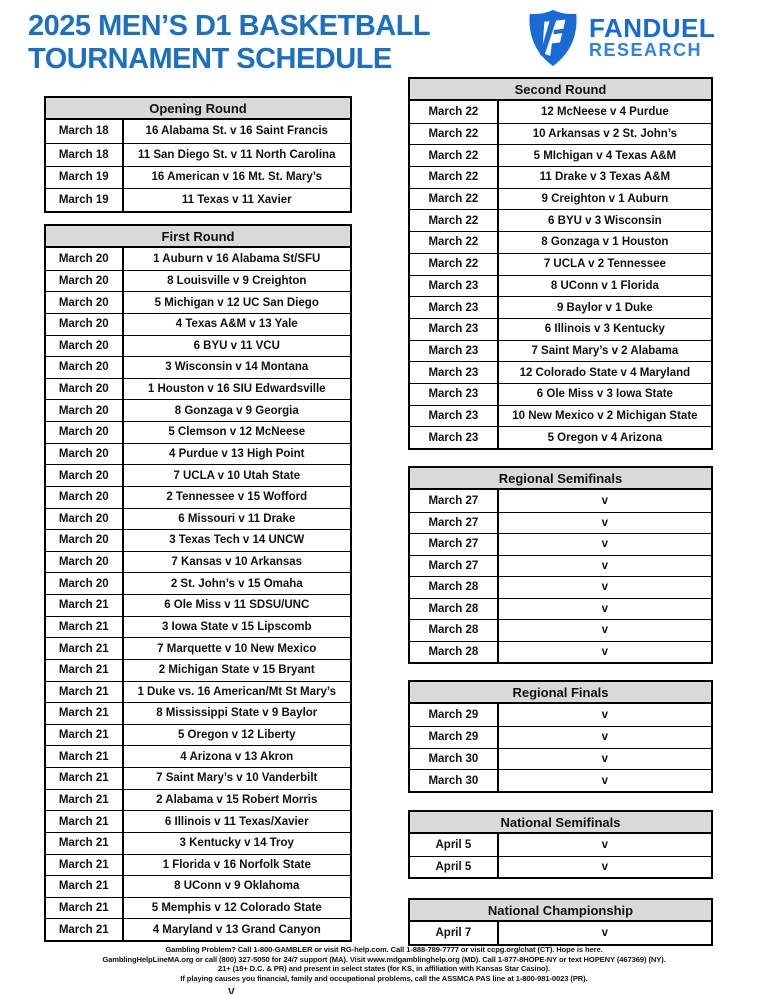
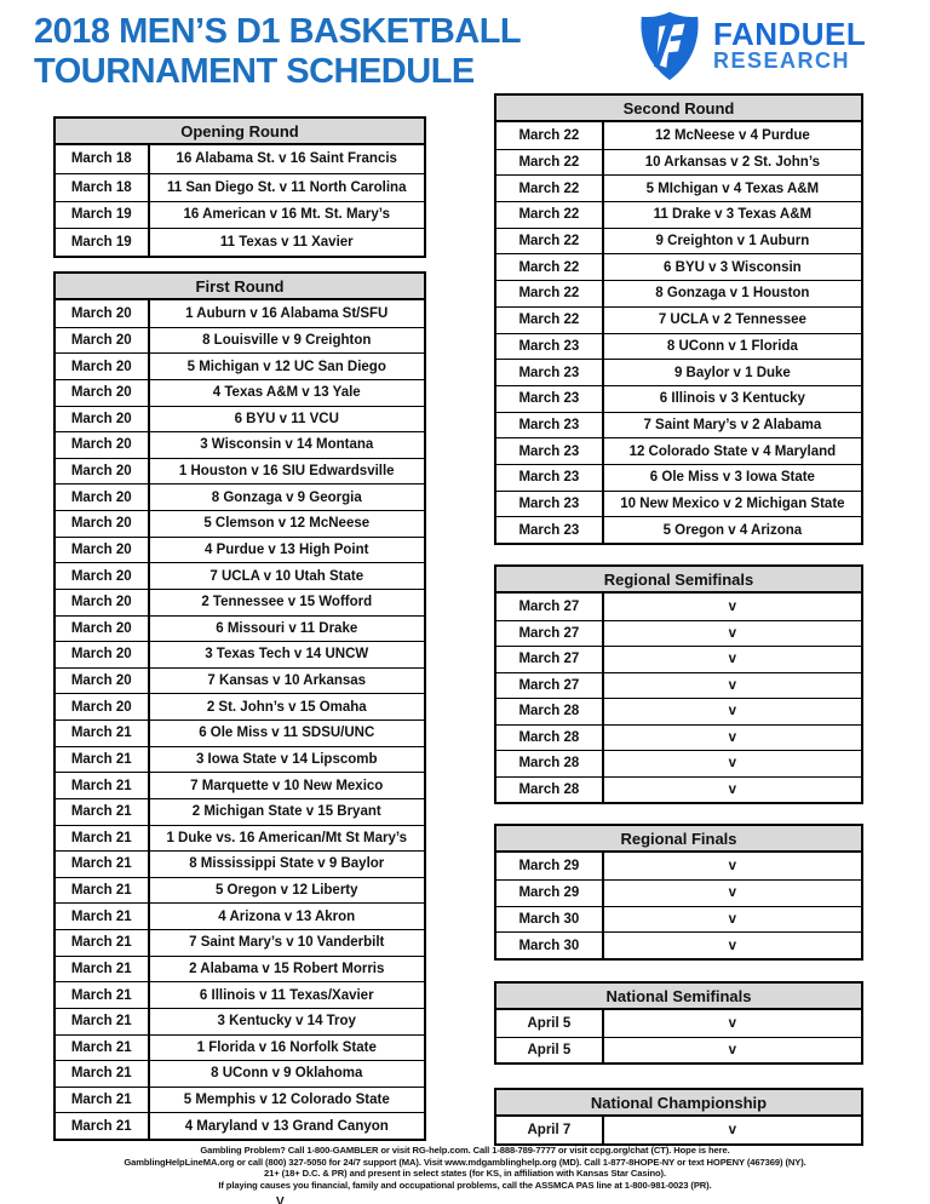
- 2025 MEN’S D1 BASKETBALL
+ 2018 MEN’S D1 BASKETBALL
  TOURNAMENT SCHEDULE
  FANDUEL
  RESEARCH
  Opening Round
  March 18
  16 Alabama St. v 16 Saint Francis
  March 18
  11 San Diego St. v 11 North Carolina
  March 19
  16 American v 16 Mt. St. Mary’s
  March 19
  11 Texas v 11 Xavier
  First Round
  March 20
  1 Auburn v 16 Alabama St/SFU
  March 20
  8 Louisville v 9 Creighton
  March 20
  5 Michigan v 12 UC San Diego
  March 20
  4 Texas A&M v 13 Yale
  March 20
  6 BYU v 11 VCU
  March 20
  3 Wisconsin v 14 Montana
  March 20
  1 Houston v 16 SIU Edwardsville
  March 20
  8 Gonzaga v 9 Georgia
  March 20
  5 Clemson v 12 McNeese
  March 20
  4 Purdue v 13 High Point
  March 20
  7 UCLA v 10 Utah State
  March 20
  2 Tennessee v 15 Wofford
  March 20
  6 Missouri v 11 Drake
  March 20
  3 Texas Tech v 14 UNCW
  March 20
  7 Kansas v 10 Arkansas
  March 20
  2 St. John’s v 15 Omaha
  March 21
  6 Ole Miss v 11 SDSU/UNC
  March 21
- 3 Iowa State v 15 Lipscomb
+ 3 Iowa State v 14 Lipscomb
  March 21
  7 Marquette v 10 New Mexico
  March 21
  2 Michigan State v 15 Bryant
  March 21
  1 Duke vs. 16 American/Mt St Mary’s
  March 21
  8 Mississippi State v 9 Baylor
  March 21
  5 Oregon v 12 Liberty
  March 21
  4 Arizona v 13 Akron
  March 21
  7 Saint Mary’s v 10 Vanderbilt
  March 21
  2 Alabama v 15 Robert Morris
  March 21
  6 Illinois v 11 Texas/Xavier
  March 21
  3 Kentucky v 14 Troy
  March 21
  1 Florida v 16 Norfolk State
  March 21
  8 UConn v 9 Oklahoma
  March 21
  5 Memphis v 12 Colorado State
  March 21
  4 Maryland v 13 Grand Canyon
  Second Round
  March 22
  12 McNeese v 4 Purdue
  March 22
  10 Arkansas v 2 St. John’s
  March 22
  5 MIchigan v 4 Texas A&M
  March 22
  11 Drake v 3 Texas A&M
  March 22
  9 Creighton v 1 Auburn
  March 22
  6 BYU v 3 Wisconsin
  March 22
  8 Gonzaga v 1 Houston
  March 22
  7 UCLA v 2 Tennessee
  March 23
  8 UConn v 1 Florida
  March 23
  9 Baylor v 1 Duke
  March 23
  6 Illinois v 3 Kentucky
  March 23
  7 Saint Mary’s v 2 Alabama
  March 23
  12 Colorado State v 4 Maryland
  March 23
  6 Ole Miss v 3 Iowa State
  March 23
  10 New Mexico v 2 Michigan State
  March 23
  5 Oregon v 4 Arizona
  Regional Semifinals
  March 27
  v
  March 27
  v
  March 27
  v
  March 27
  v
  March 28
  v
  March 28
  v
  March 28
  v
  March 28
  v
  Regional Finals
  March 29
  v
  March 29
  v
  March 30
  v
  March 30
  v
  National Semifinals
  April 5
  v
  April 5
  v
  National Championship
  April 7
  v
  Gambling Problem? Call 1-800-GAMBLER or visit RG-help.com. Call 1-888-789-7777 or visit ccpg.org/chat (CT). Hope is here.
  GamblingHelpLineMA.org or call (800) 327-5050 for 24/7 support (MA). Visit www.mdgamblinghelp.org (MD). Call 1-877-8HOPE-NY or text HOPENY (467369) (NY).
  21+ (18+ D.C. & PR) and present in select states (for KS, in affiliation with Kansas Star Casino).
  If playing causes you financial, family and occupational problems, call the ASSMCA PAS line at 1-800-981-0023 (PR).
  V
